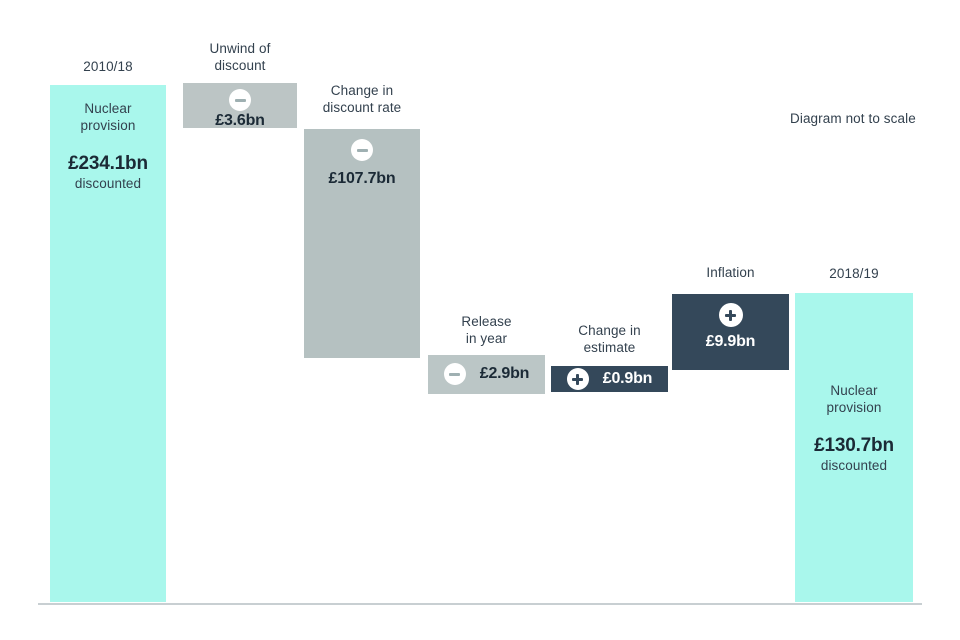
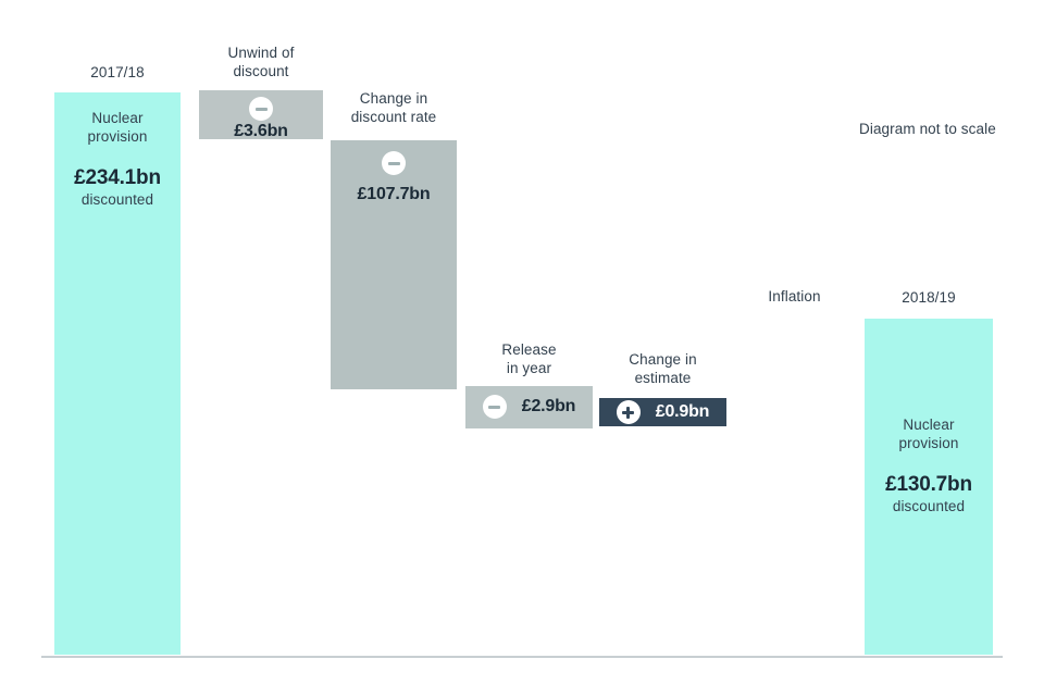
  Diagram not to scale
- 2010/18
+ 2017/18
  Nuclear
  provision
  £234.1bn
  discounted
  Unwind of
  discount
  £3.6bn
  Change in
  discount rate
  £107.7bn
  Release
  in year
  £2.9bn
  Change in
  estimate
  £0.9bn
  Inflation
- £9.9bn
  2018/19
  Nuclear
  provision
  £130.7bn
  discounted
